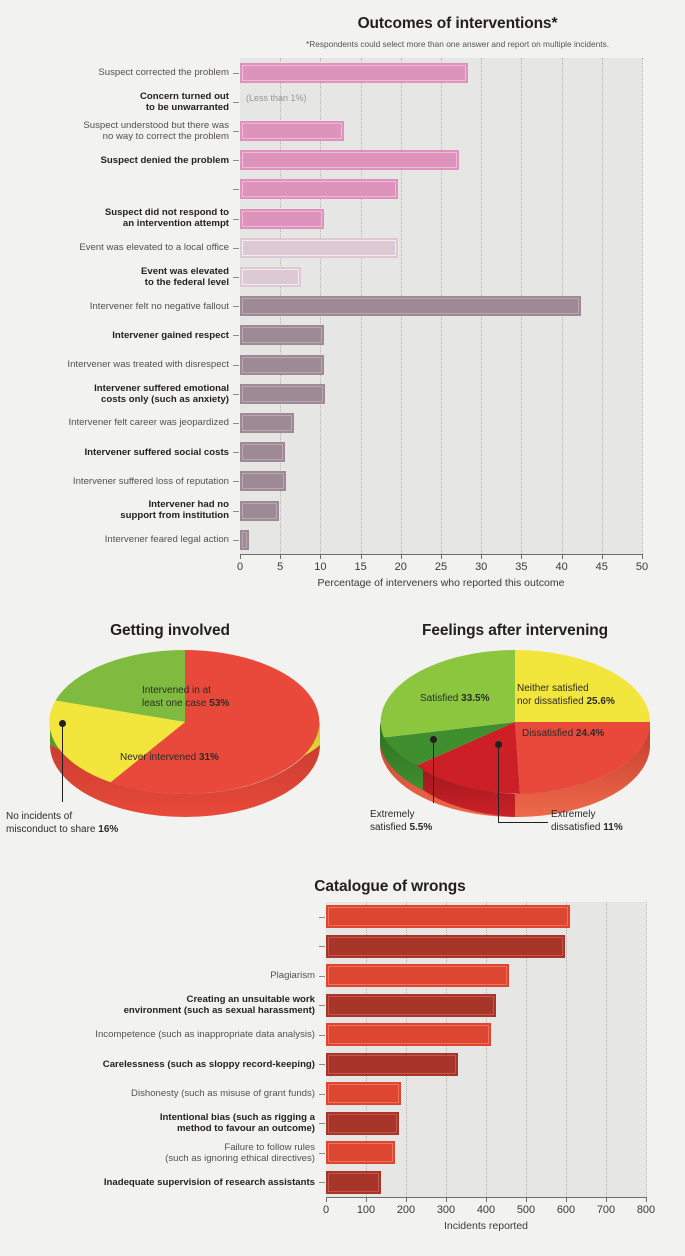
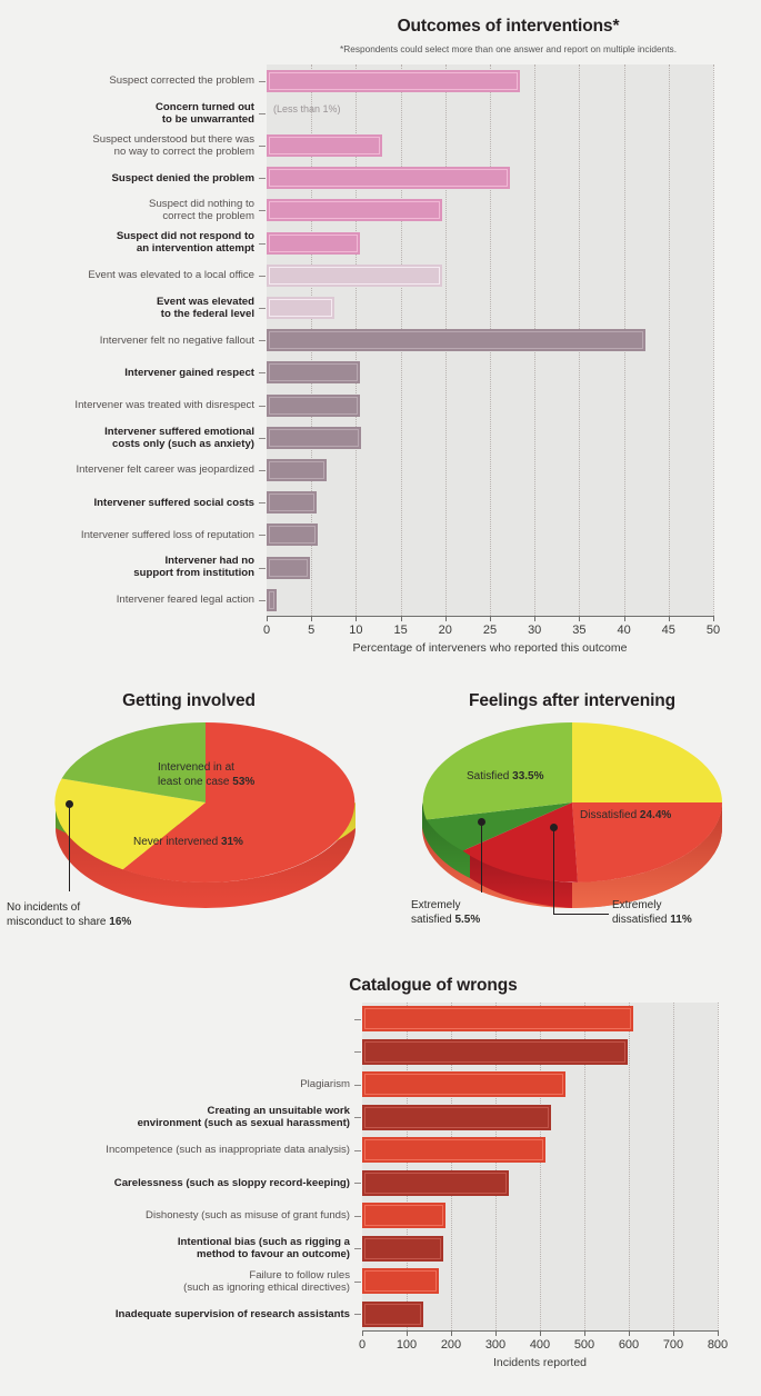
  Outcomes of interventions*
  *Respondents could select more than one answer and report on multiple incidents.
  Suspect corrected the problem
  (Less than 1%)
  Concern turned out
  to be unwarranted
  Suspect understood but there was
  no way to correct the problem
  Suspect denied the problem
+ Suspect did nothing to
+ correct the problem
  Suspect did not respond to
  an intervention attempt
  Event was elevated to a local office
  Event was elevated
  to the federal level
  Intervener felt no negative fallout
  Intervener gained respect
  Intervener was treated with disrespect
  Intervener suffered emotional
  costs only (such as anxiety)
  Intervener felt career was jeopardized
  Intervener suffered social costs
  Intervener suffered loss of reputation
  Intervener had no
  support from institution
  Intervener feared legal action
  0
  5
  10
  15
  20
  25
  30
  35
  40
  45
  50
  Percentage of interveners who reported this outcome
  Getting involved
  Intervened in at
  least one case 53%
  Never intervened 31%
  No incidents of
  misconduct to share 16%
  Feelings after intervening
  Satisfied 33.5%
- Neither satisfied
- nor dissatisfied 25.6%
  Dissatisfied 24.4%
  Extremely
  satisfied 5.5%
  Extremely
  dissatisfied 11%
  Catalogue of wrongs
  Plagiarism
  Creating an unsuitable work
  environment (such as sexual harassment)
  Incompetence (such as inappropriate data analysis)
  Carelessness (such as sloppy record-keeping)
  Dishonesty (such as misuse of grant funds)
  Intentional bias (such as rigging a
  method to favour an outcome)
  Failure to follow rules
  (such as ignoring ethical directives)
  Inadequate supervision of research assistants
  0
  100
  200
  300
  400
  500
  600
  700
  800
  Incidents reported
